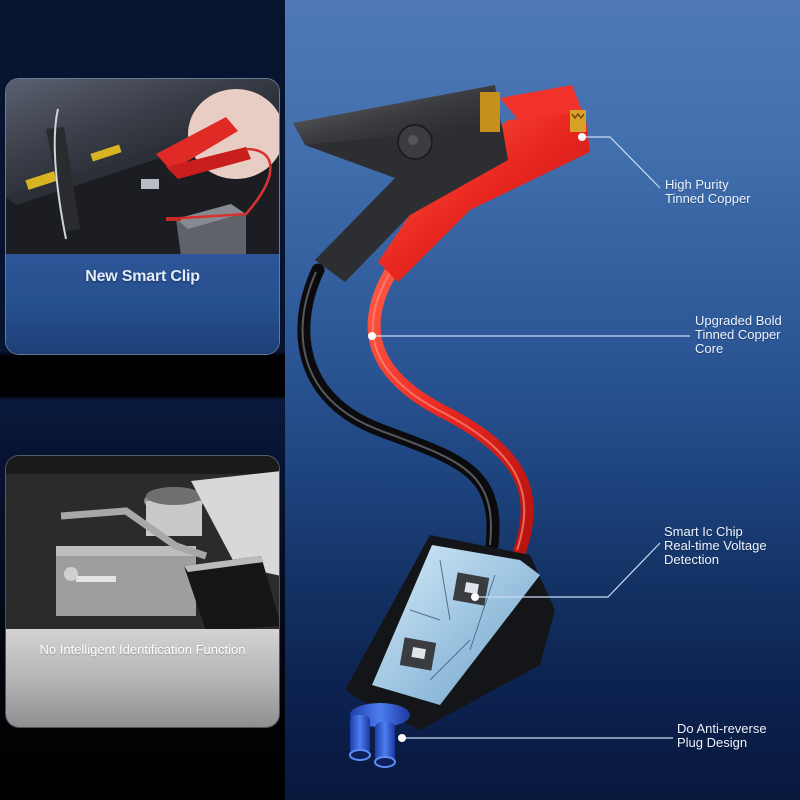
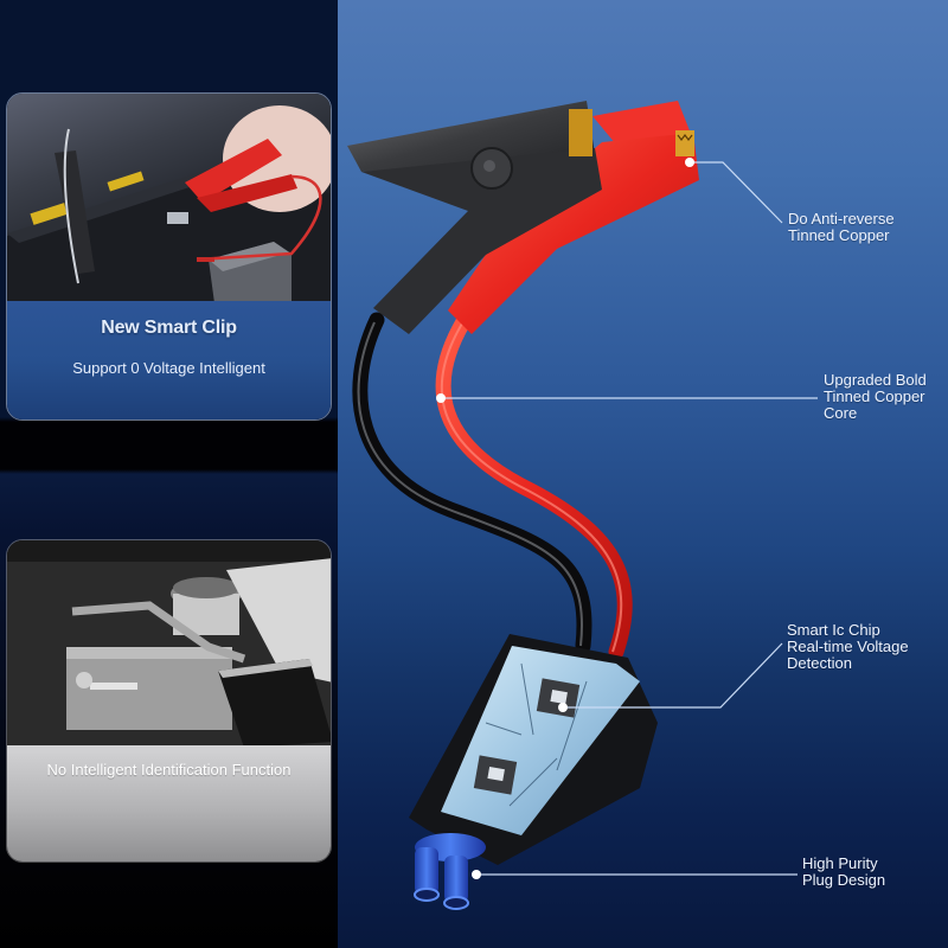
  New Smart Clip
+ Support 0 Voltage Intelligent
  No Intelligent Identification Function
- High Purity
+ Do Anti-reverse
  Tinned Copper
  Upgraded Bold
  Tinned Copper
  Core
  Smart Ic Chip
  Real-time Voltage
  Detection
- Do Anti-reverse
+ High Purity
  Plug Design
